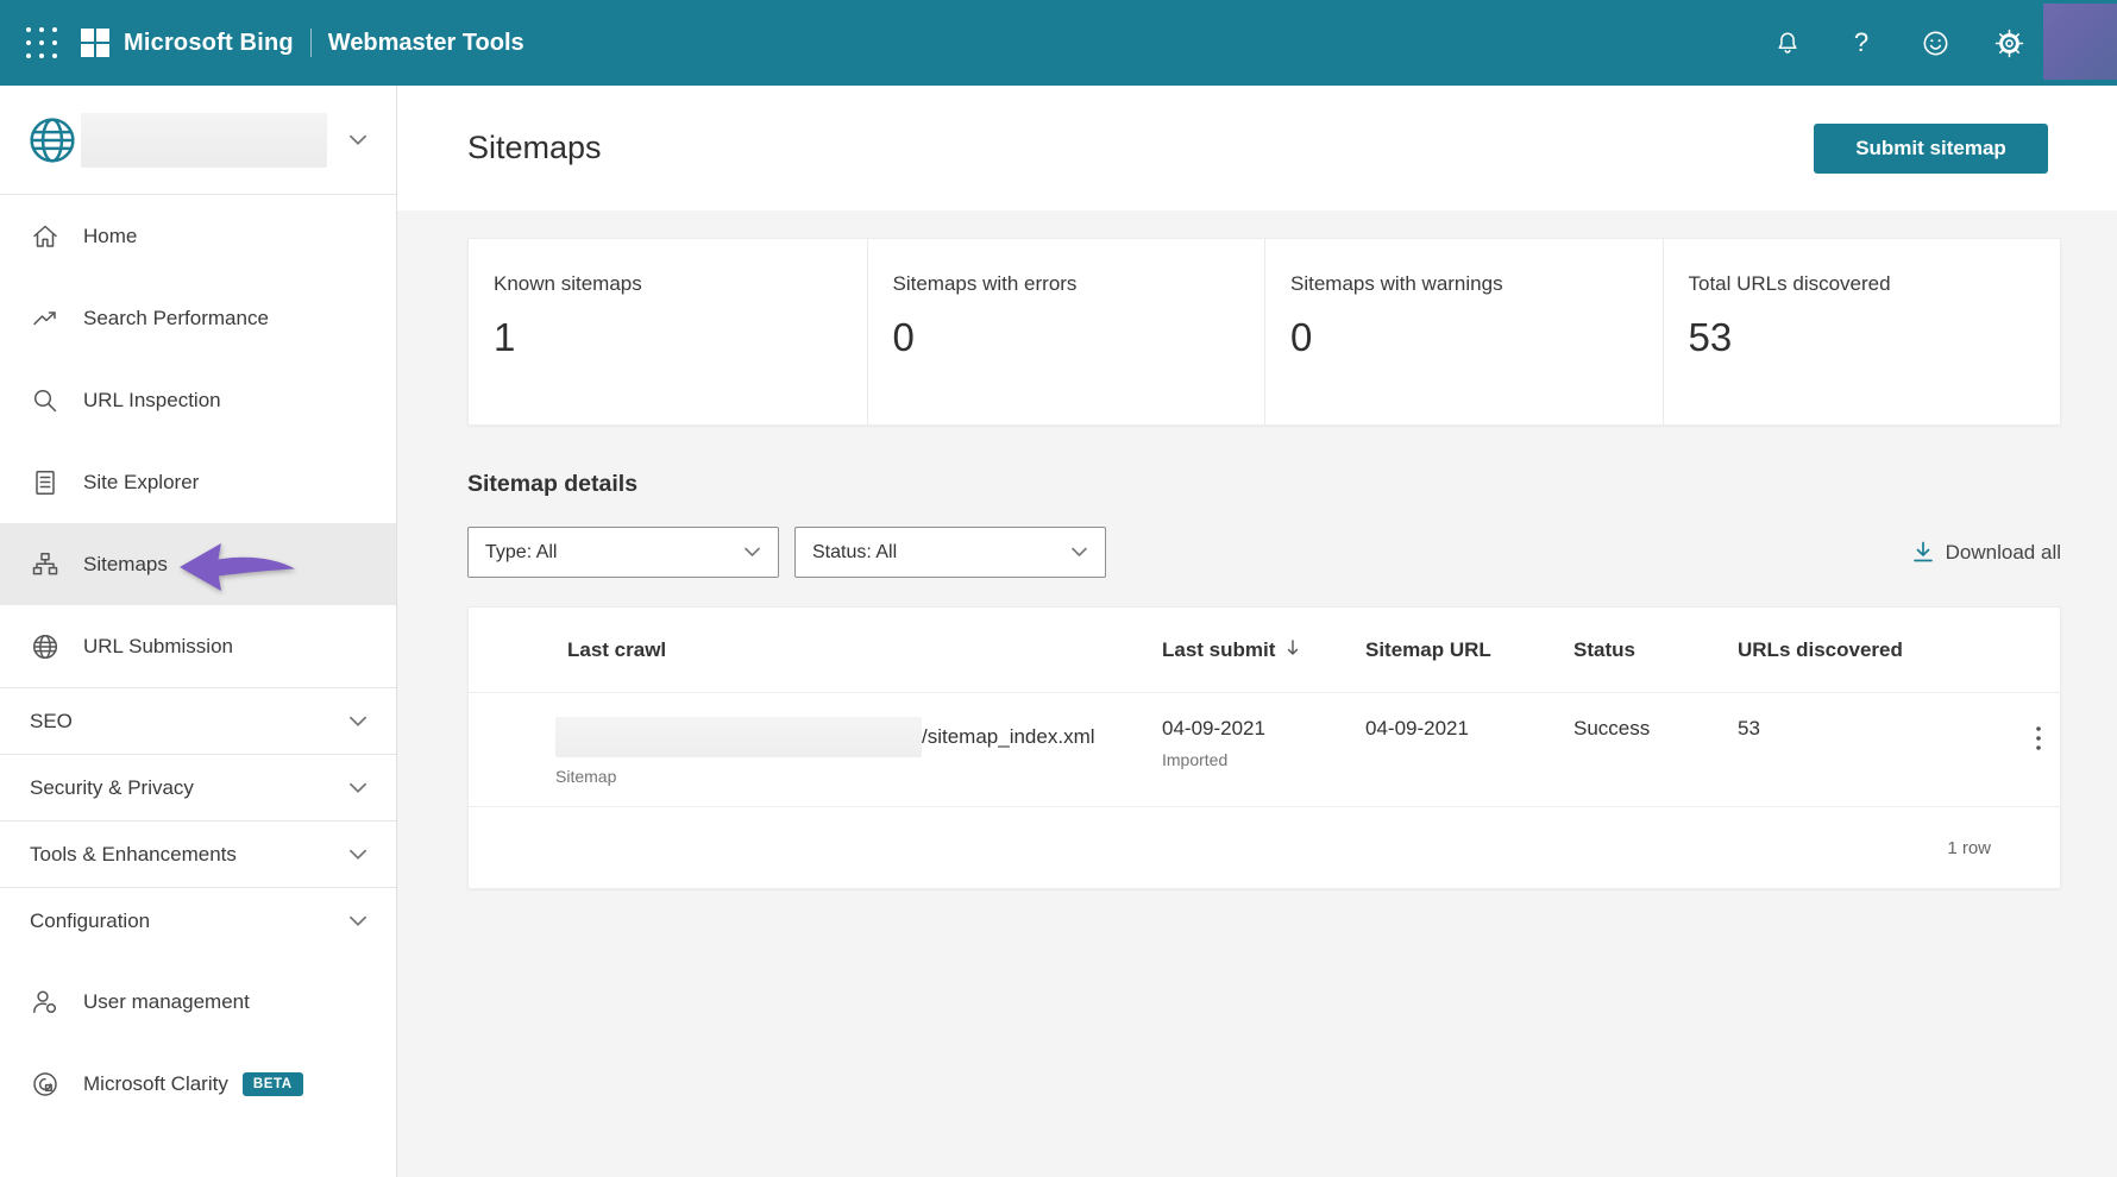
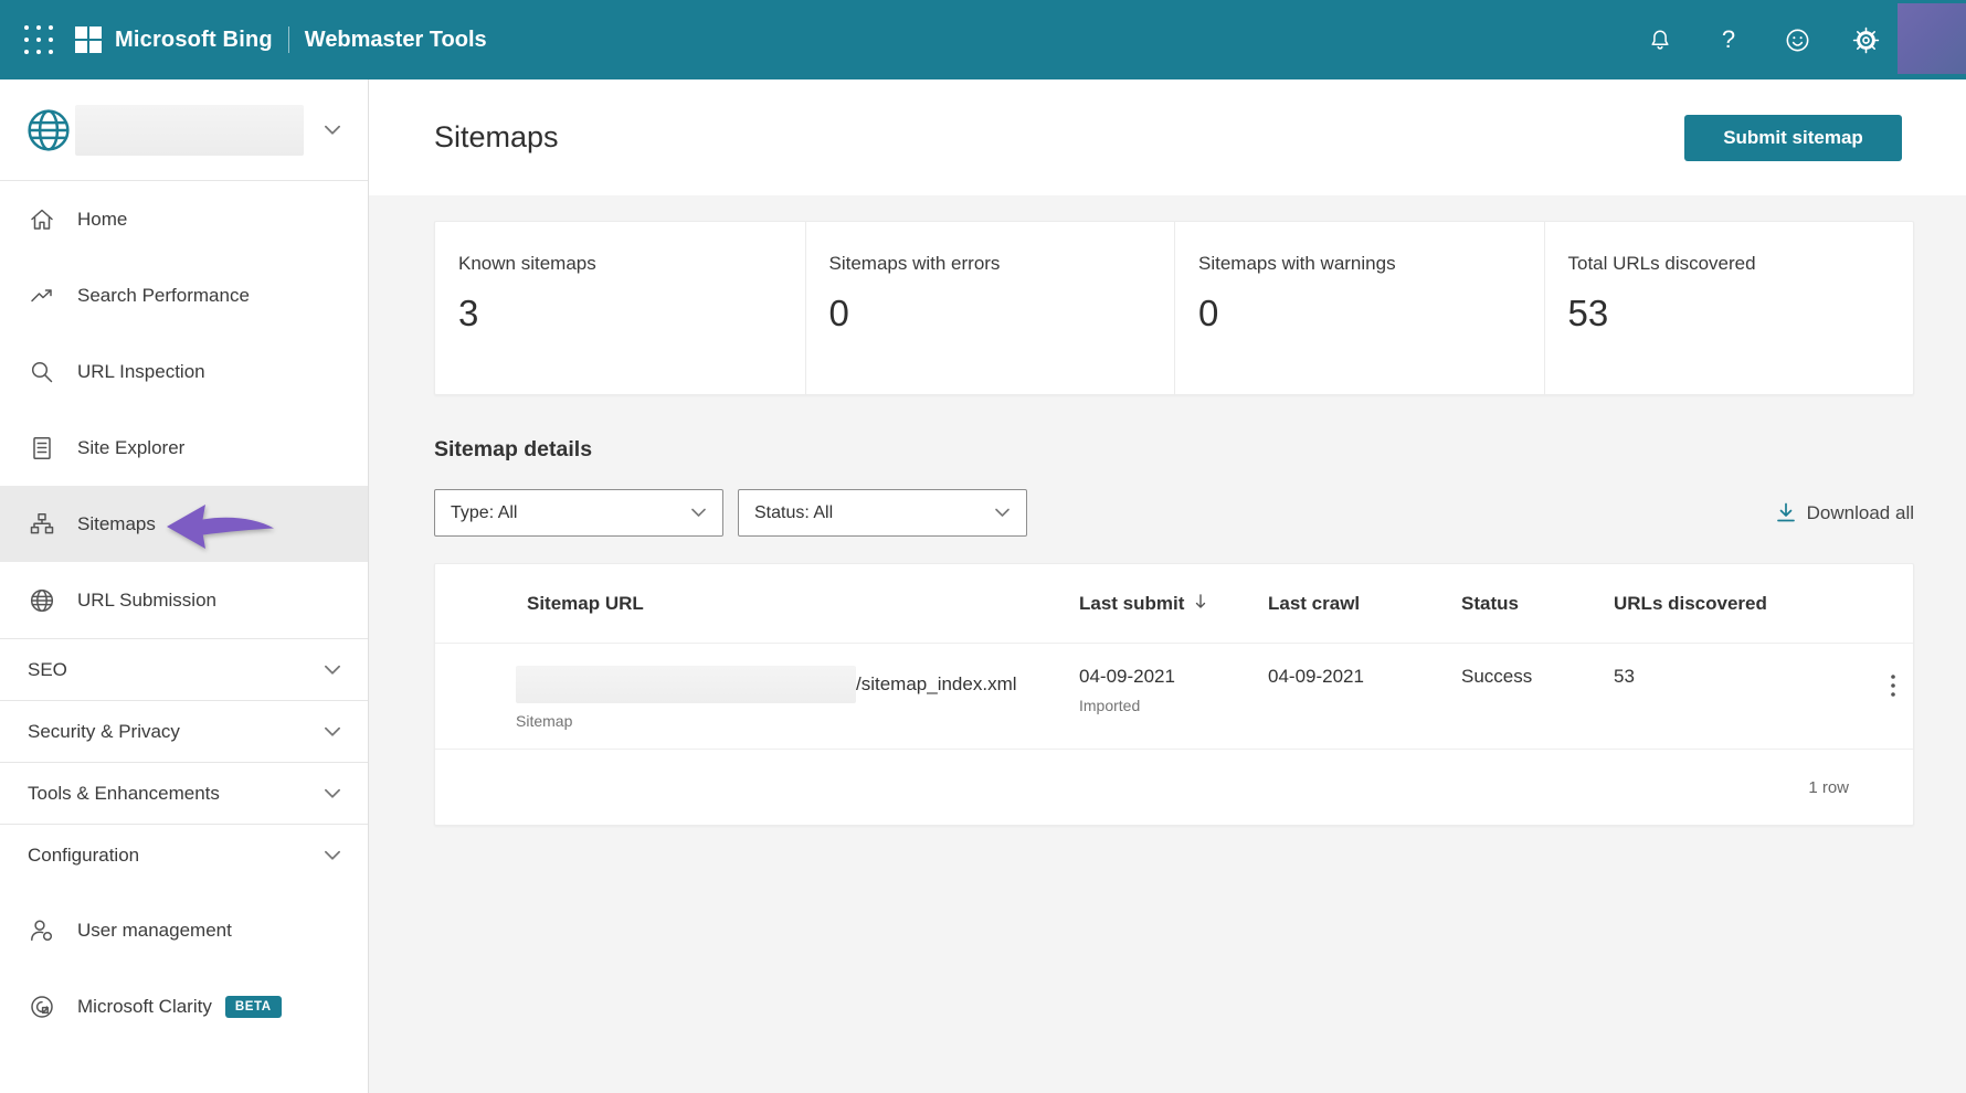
  Microsoft Bing
  Webmaster Tools
  ?
  Home
  Search Performance
  URL Inspection
  Site Explorer
  Sitemaps
  URL Submission
  SEO
  Security & Privacy
  Tools & Enhancements
  Configuration
  User management
  Microsoft Clarity
  BETA
  Sitemaps
  Submit sitemap
  Known sitemaps
- 1
+ 3
  Sitemaps with errors
  0
  Sitemaps with warnings
  0
  Total URLs discovered
  53
  Sitemap details
  Type: All
  Status: All
  Download all
- Last crawl
+ Sitemap URL
  Last submit
- Sitemap URL
+ Last crawl
  Status
  URLs discovered
  /sitemap_index.xml
  Sitemap
  04-09-2021
  Imported
  04-09-2021
  Success
  53
  1 row
